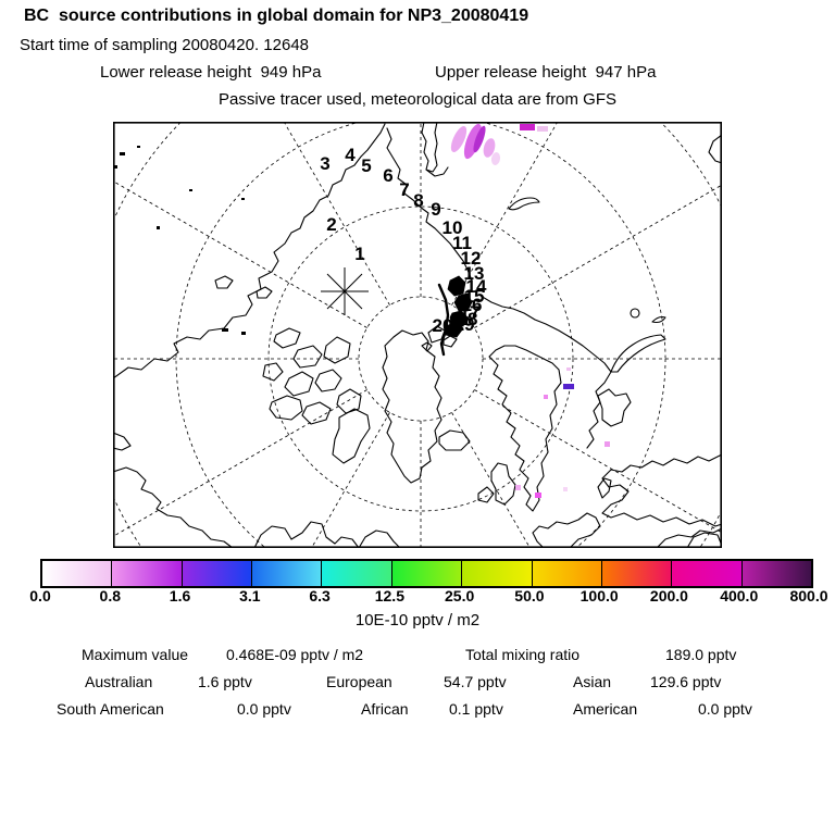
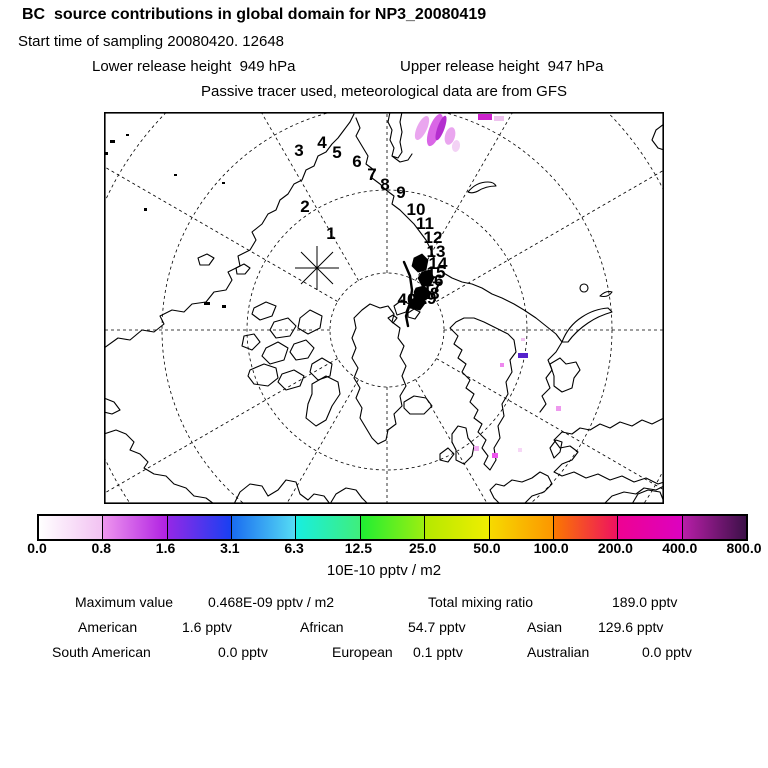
  BC source contributions in global domain for NP3_20080419
  Start time of sampling 20080420. 12648
  Lower release height 949 hPa
  Upper release height 947 hPa
  Passive tracer used, meteorological data are from GFS
  1
  2
  3
  4
  5
  6
  7
  8
  9
  10
  11
  12
  13
  14
  15
  16
  17
  18
  19
- 20
+ 40
  0.0
  0.8
  1.6
  3.1
  6.3
  12.5
  25.0
  50.0
  100.0
  200.0
  400.0
  800.0
  10E-10 pptv / m2
  Maximum value
  0.468E-09 pptv / m2
  Total mixing ratio
  189.0 pptv
- Australian
+ American
  1.6 pptv
- European
+ African
  54.7 pptv
  Asian
  129.6 pptv
  South American
  0.0 pptv
- African
+ European
  0.1 pptv
- American
+ Australian
  0.0 pptv
